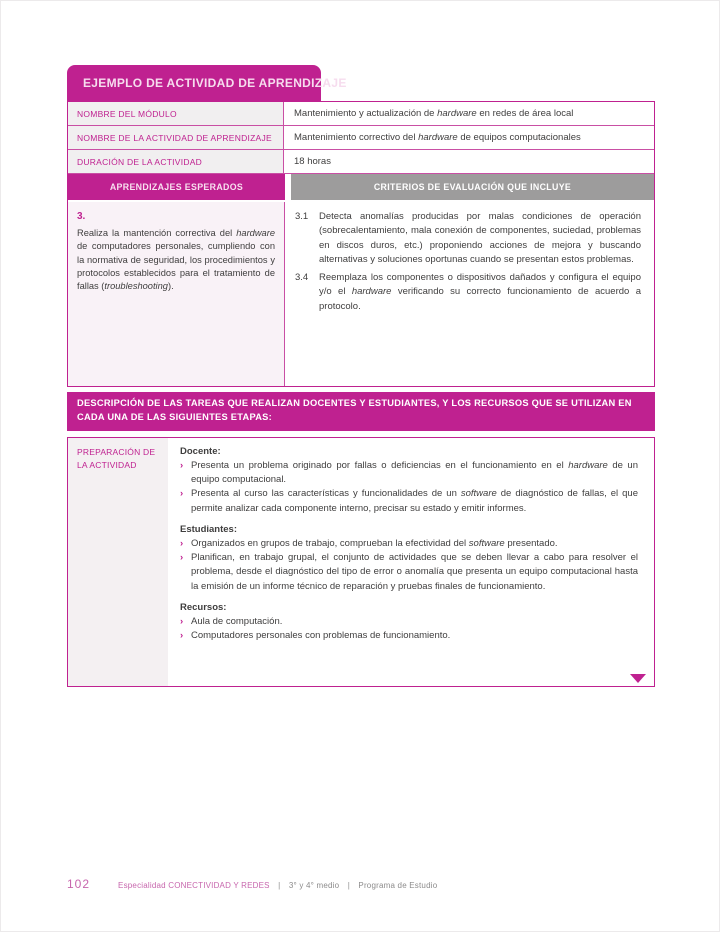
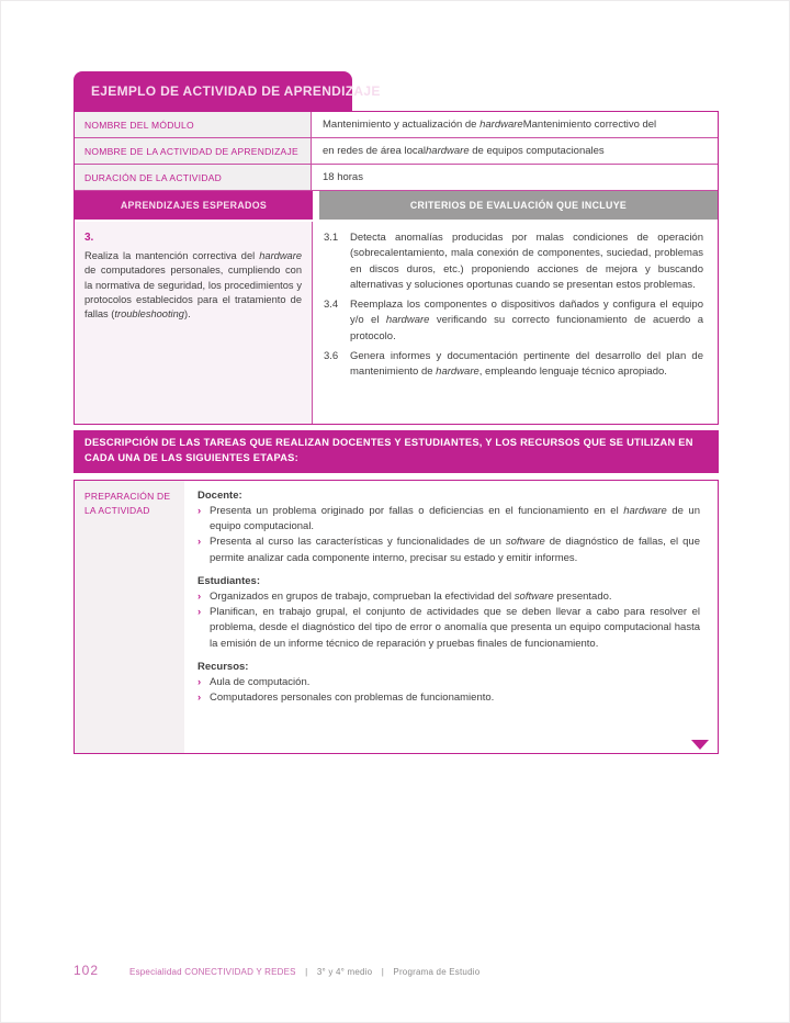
  EJEMPLO DE ACTIVIDAD DE APRENDIZAJE
  NOMBRE DEL MÓDULO
- Mantenimiento y actualización de hardware en redes de área local
+ Mantenimiento y actualización de hardwareMantenimiento correctivo del
  NOMBRE DE LA ACTIVIDAD DE APRENDIZAJE
- Mantenimiento correctivo del hardware de equipos computacionales
+ en redes de área localhardware de equipos computacionales
  DURACIÓN DE LA ACTIVIDAD
  18 horas
  APRENDIZAJES ESPERADOS
  CRITERIOS DE EVALUACIÓN QUE INCLUYE
  3.
  Realiza la mantención correctiva del hardware de computadores personales, cumpliendo con la normativa de seguridad, los procedimientos y protocolos establecidos para el tratamiento de fallas (troubleshooting).
  3.1
  Detecta anomalías producidas por malas condiciones de operación (sobrecalentamiento, mala conexión de componentes, suciedad, problemas en discos duros, etc.) proponiendo acciones de mejora y buscando alternativas y soluciones oportunas cuando se presentan estos problemas.
  3.4
  Reemplaza los componentes o dispositivos dañados y configura el equipo y/o el hardware verificando su correcto funcionamiento de acuerdo a protocolo.
+ 3.6
+ Genera informes y documentación pertinente del desarrollo del plan de mantenimiento de hardware, empleando lenguaje técnico apropiado.
  DESCRIPCIÓN DE LAS TAREAS QUE REALIZAN DOCENTES Y ESTUDIANTES, Y LOS RECURSOS QUE SE UTILIZAN EN CADA UNA DE LAS SIGUIENTES ETAPAS:
  PREPARACIÓN DE LA ACTIVIDAD
  Docente:
  ›
  Presenta un problema originado por fallas o deficiencias en el funcionamiento en el hardware de un equipo computacional.
  ›
  Presenta al curso las características y funcionalidades de un software de diagnóstico de fallas, el que permite analizar cada componente interno, precisar su estado y emitir informes.
  Estudiantes:
  ›
  Organizados en grupos de trabajo, comprueban la efectividad del software presentado.
  ›
  Planifican, en trabajo grupal, el conjunto de actividades que se deben llevar a cabo para resolver el problema, desde el diagnóstico del tipo de error o anomalía que presenta un equipo computacional hasta la emisión de un informe técnico de reparación y pruebas finales de funcionamiento.
  Recursos:
  ›
  Aula de computación.
  ›
  Computadores personales con problemas de funcionamiento.
  102
  Especialidad CONECTIVIDAD Y REDES | 3° y 4° medio | Programa de Estudio
